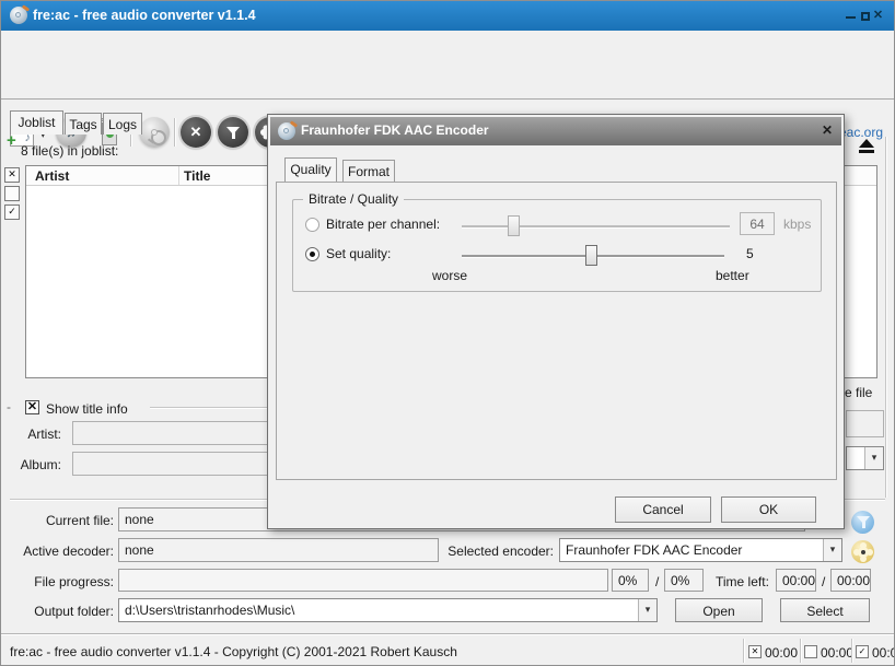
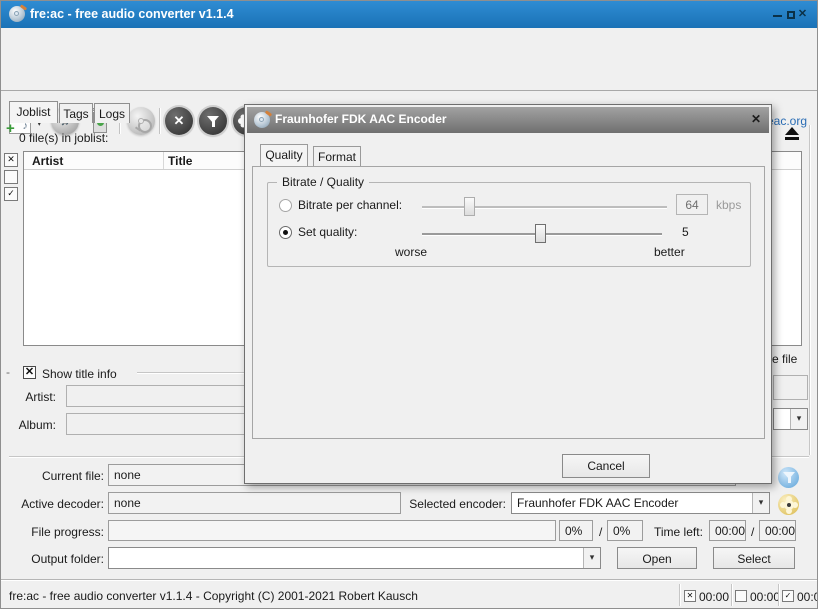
  fre:ac - free audio converter v1.1.4
  ✕
  +
  ♪
  ▾
  ✕
  Joblist
  Tags
  Logs
- 8 file(s) in joblist:
+ 0 file(s) in joblist:
  ✕
  ✓
  Artist
  Title
  e file
  ▾
  -
  ✕
  Show title info
  Artist:
  Album:
  Current file:
  none
  Active decoder:
  none
  Selected encoder:
  Fraunhofer FDK AAC Encoder
  ▾
  File progress:
  0%
  /
  0%
  Time left:
  00:00
  /
  00:00
  Output folder:
- d:\Users\tristanrhodes\Music\
  ▾
  Open
  Select
  Fraunhofer FDK AAC Encoder
  ✕
  Quality
  Format
  Bitrate / Quality
  Bitrate per channel:
  64
  kbps
  Set quality:
  5
  worse
  better
  Cancel
- OK
  fre:ac - free audio converter v1.1.4 - Copyright (C) 2001-2021 Robert Kausch
  ✕
  00:00
  00:00
  ✓
